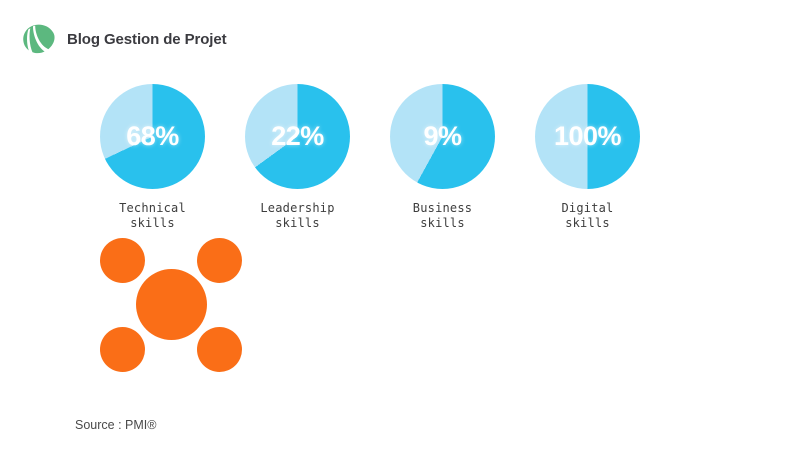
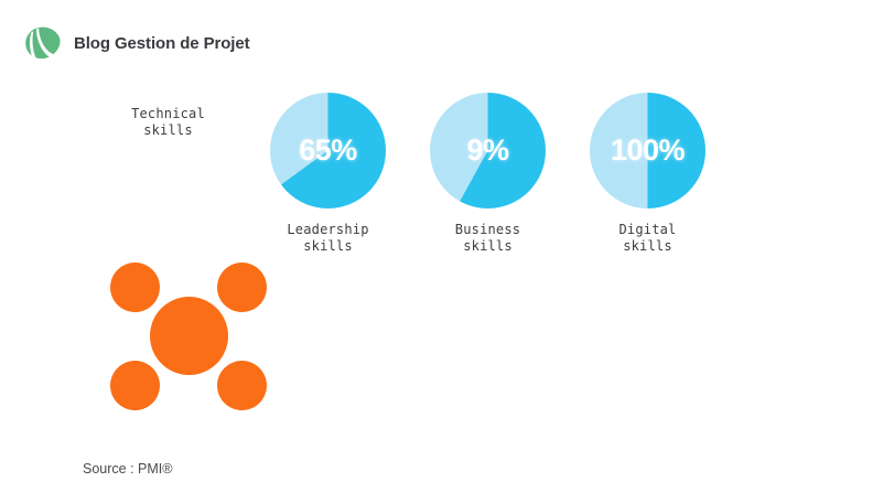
  Blog Gestion de Projet
- 68%
  Technical
  skills
- 22%
+ 65%
  Leadership
  skills
  9%
  Business
  skills
  100%
  Digital
  skills
  Source : PMI®
